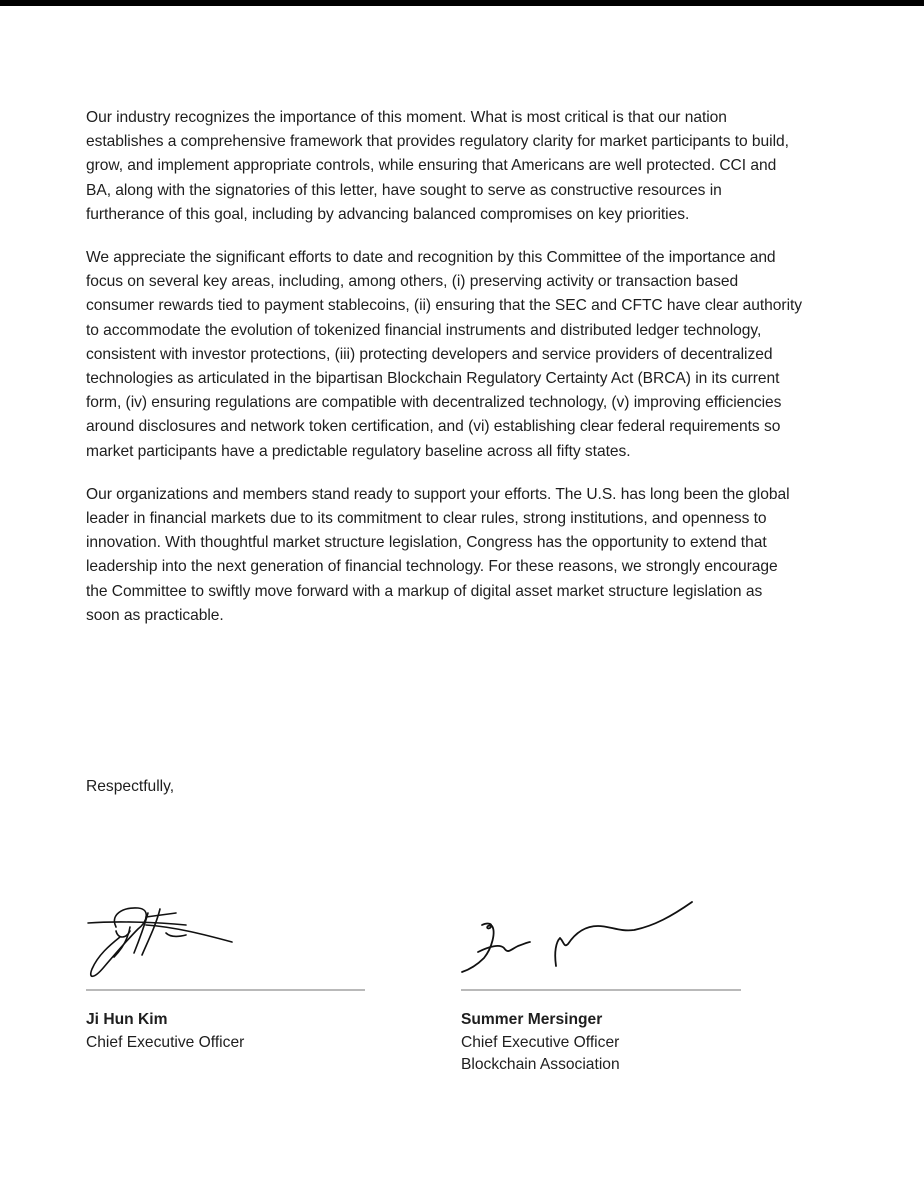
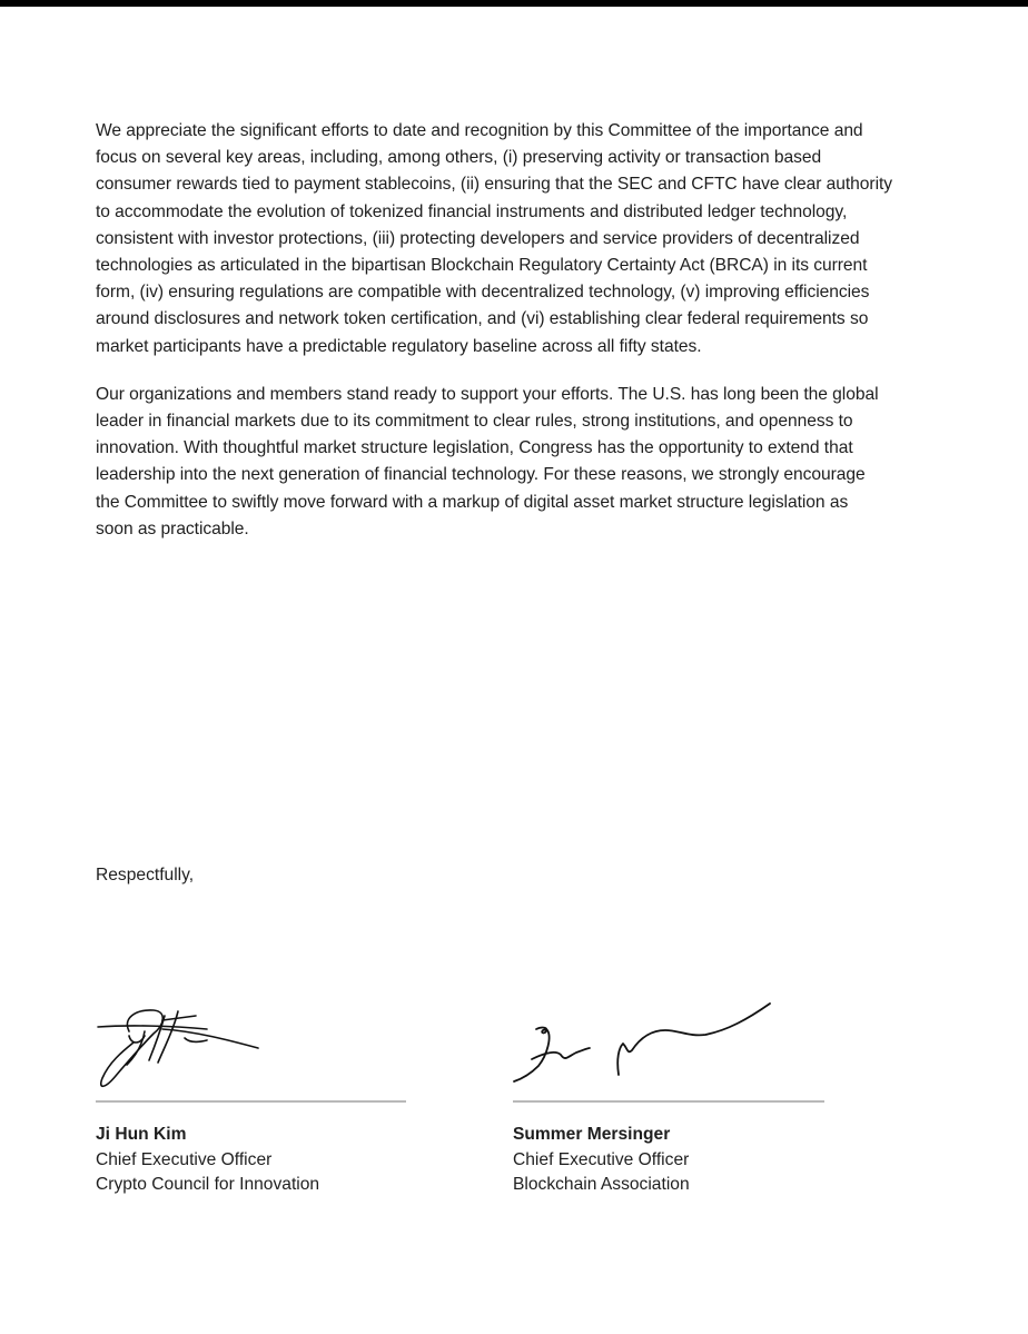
- Our industry recognizes the importance of this moment. What is most critical is that our nation
- establishes a comprehensive framework that provides regulatory clarity for market participants to build,
- grow, and implement appropriate controls, while ensuring that Americans are well protected. CCI and
- BA, along with the signatories of this letter, have sought to serve as constructive resources in
- furtherance of this goal, including by advancing balanced compromises on key priorities.
  We appreciate the significant efforts to date and recognition by this Committee of the importance and
  focus on several key areas, including, among others, (i) preserving activity or transaction based
  consumer rewards tied to payment stablecoins, (ii) ensuring that the SEC and CFTC have clear authority
  to accommodate the evolution of tokenized financial instruments and distributed ledger technology,
  consistent with investor protections, (iii) protecting developers and service providers of decentralized
  technologies as articulated in the bipartisan Blockchain Regulatory Certainty Act (BRCA) in its current
  form, (iv) ensuring regulations are compatible with decentralized technology, (v) improving efficiencies
  around disclosures and network token certification, and (vi) establishing clear federal requirements so
  market participants have a predictable regulatory baseline across all fifty states.
  Our organizations and members stand ready to support your efforts. The U.S. has long been the global
  leader in financial markets due to its commitment to clear rules, strong institutions, and openness to
  innovation. With thoughtful market structure legislation, Congress has the opportunity to extend that
  leadership into the next generation of financial technology. For these reasons, we strongly encourage
  the Committee to swiftly move forward with a markup of digital asset market structure legislation as
  soon as practicable.
  Respectfully,
  Ji Hun Kim
  Chief Executive Officer
+ Crypto Council for Innovation
  Summer Mersinger
  Chief Executive Officer
  Blockchain Association
